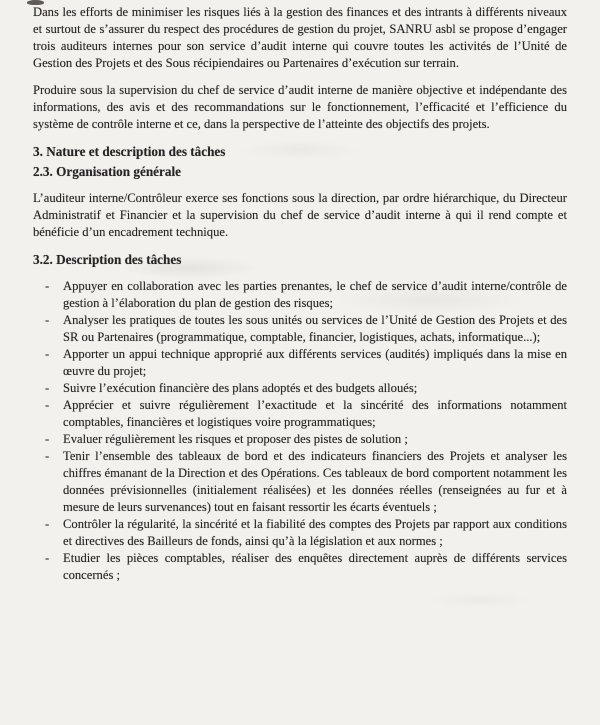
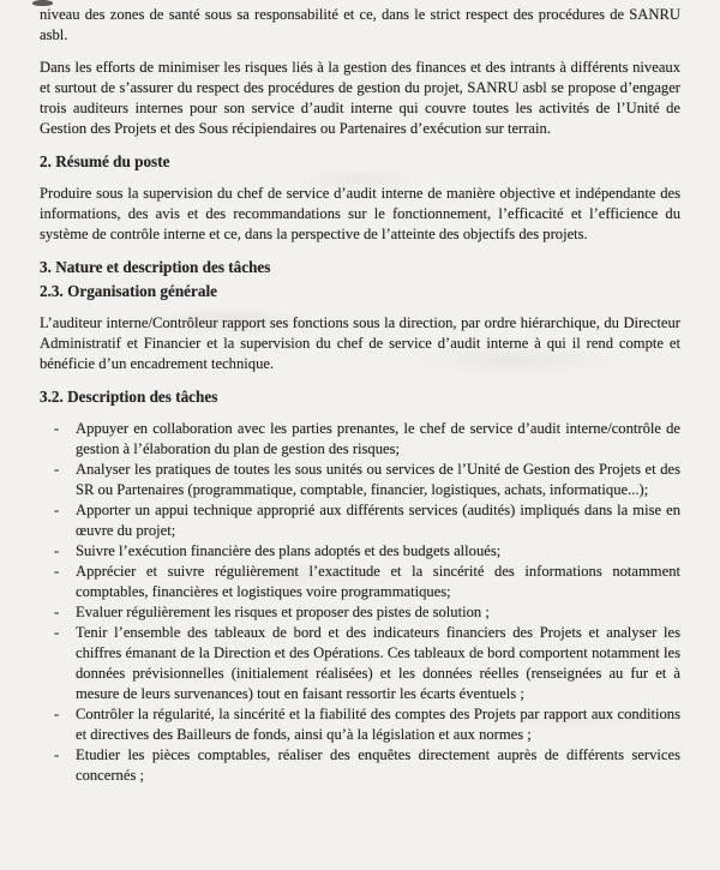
+ niveau des zones de santé sous sa responsabilité et ce, dans le strict respect des procédures de SANRU asbl.
  Dans les efforts de minimiser les risques liés à la gestion des finances et des intrants à différents niveaux et surtout de s’assurer du respect des procédures de gestion du projet, SANRU asbl se propose d’engager trois auditeurs internes pour son service d’audit interne qui couvre toutes les activités de l’Unité de Gestion des Projets et des Sous récipiendaires ou Partenaires d’exécution sur terrain.
+ 2. Résumé du poste
  Produire sous la supervision du chef de service d’audit interne de manière objective et indépendante des informations, des avis et des recommandations sur le fonctionnement, l’efficacité et l’efficience du système de contrôle interne et ce, dans la perspective de l’atteinte des objectifs des projets.
  3. Nature et description des tâches
  2.3. Organisation générale
- L’auditeur interne/Contrôleur exerce ses fonctions sous la direction, par ordre hiérarchique, du Directeur Administratif et Financier et la supervision du chef de service d’audit interne à qui il rend compte et bénéficie d’un encadrement technique.
+ L’auditeur interne/Contrôleur rapport ses fonctions sous la direction, par ordre hiérarchique, du Directeur Administratif et Financier et la supervision du chef de service d’audit interne à qui il rend compte et bénéficie d’un encadrement technique.
  3.2. Description des tâches
  -
  Appuyer en collaboration avec les parties prenantes, le chef de service d’audit interne/contrôle de gestion à l’élaboration du plan de gestion des risques;
  -
  Analyser les pratiques de toutes les sous unités ou services de l’Unité de Gestion des Projets et des SR ou Partenaires (programmatique, comptable, financier, logistiques, achats, informatique...);
  -
  Apporter un appui technique approprié aux différents services (audités) impliqués dans la mise en œuvre du projet;
  -
  Suivre l’exécution financière des plans adoptés et des budgets alloués;
  -
  Apprécier et suivre régulièrement l’exactitude et la sincérité des informations notamment comptables, financières et logistiques voire programmatiques;
  -
  Evaluer régulièrement les risques et proposer des pistes de solution ;
  -
  Tenir l’ensemble des tableaux de bord et des indicateurs financiers des Projets et analyser les chiffres émanant de la Direction et des Opérations. Ces tableaux de bord comportent notamment les données prévisionnelles (initialement réalisées) et les données réelles (renseignées au fur et à mesure de leurs survenances) tout en faisant ressortir les écarts éventuels ;
  -
  Contrôler la régularité, la sincérité et la fiabilité des comptes des Projets par rapport aux conditions et directives des Bailleurs de fonds, ainsi qu’à la législation et aux normes ;
  -
  Etudier les pièces comptables, réaliser des enquêtes directement auprès de différents services concernés ;
